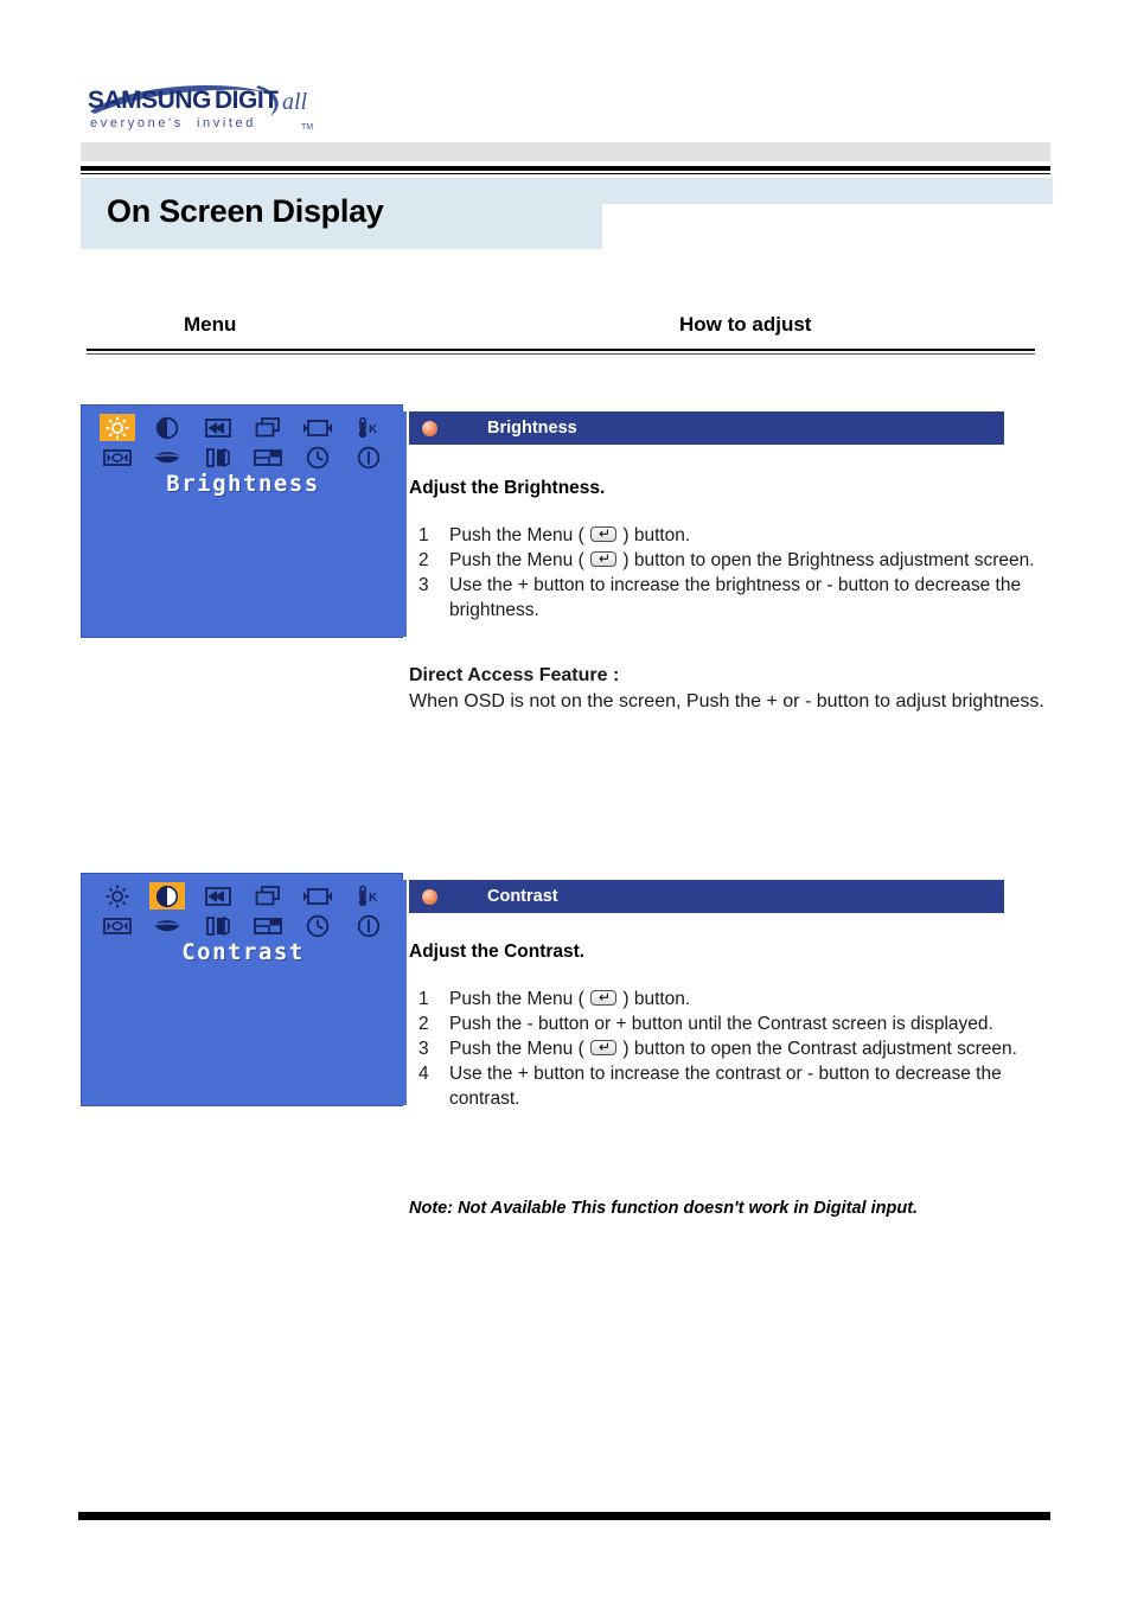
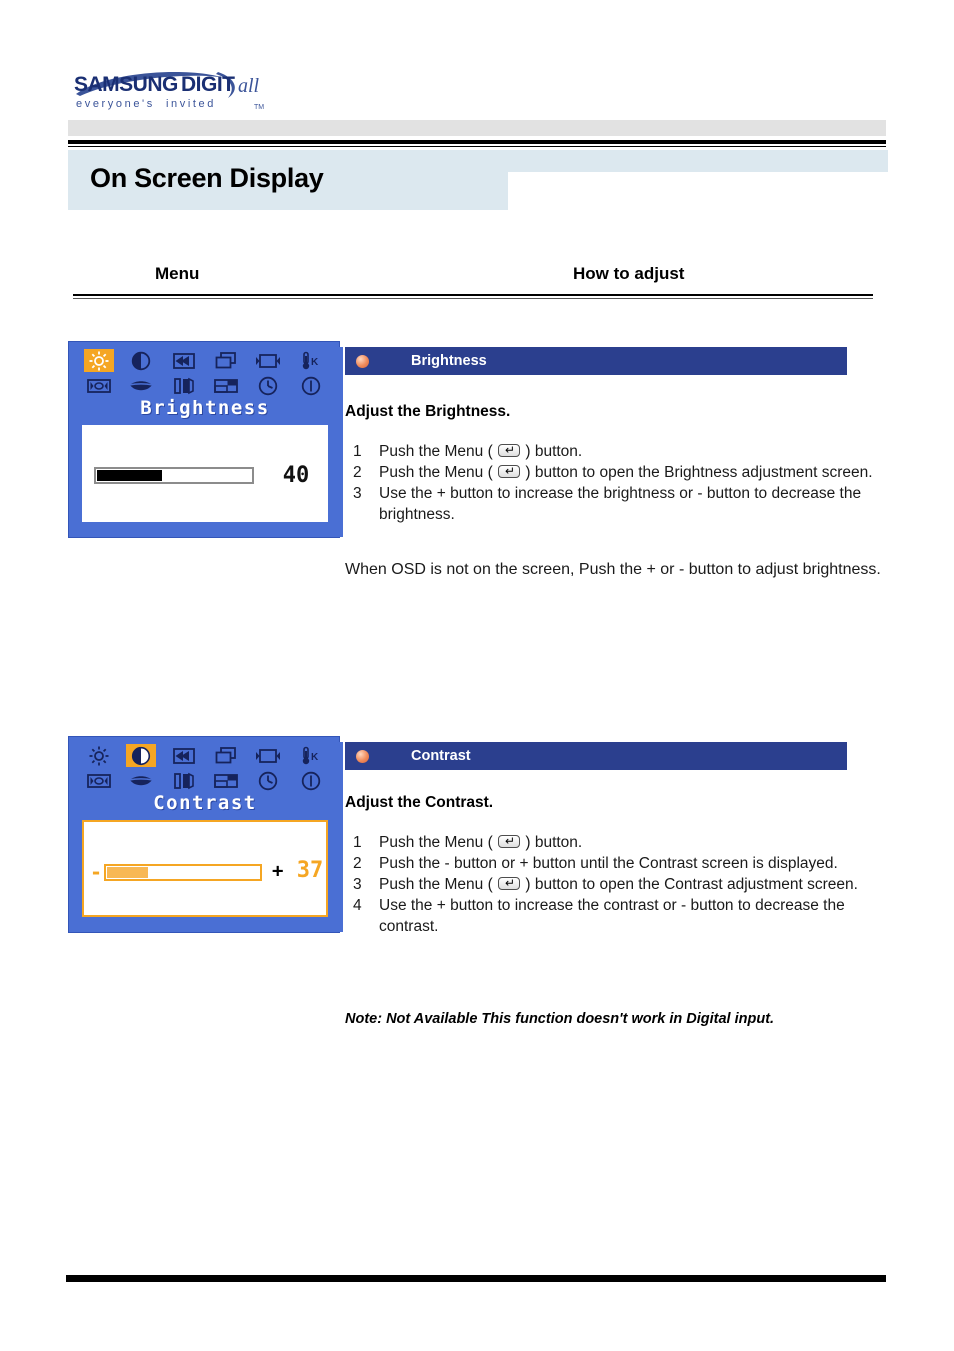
  SAMSUNG
  DIGIT
  all
  everyone's
  invited
  On Screen Display
  Menu
  How to adjust
  K
  Brightness
+ 40
  Brightness
  Adjust the Brightness.
  1
  Push the Menu ( ) button.
  2
  Push the Menu ( ) button to open the Brightness adjustment screen.
  3
  Use the + button to increase the brightness or - button to decrease the brightness.
- Direct Access Feature :
  When OSD is not on the screen, Push the + or - button to adjust brightness.
  K
  Contrast
+ -
+ +
+ 37
  Contrast
  Adjust the Contrast.
  1
  Push the Menu ( ) button.
  2
  Push the - button or + button until the Contrast screen is displayed.
  3
  Push the Menu ( ) button to open the Contrast adjustment screen.
  4
  Use the + button to increase the contrast or - button to decrease the contrast.
  Note: Not Available This function doesn't work in Digital input.
